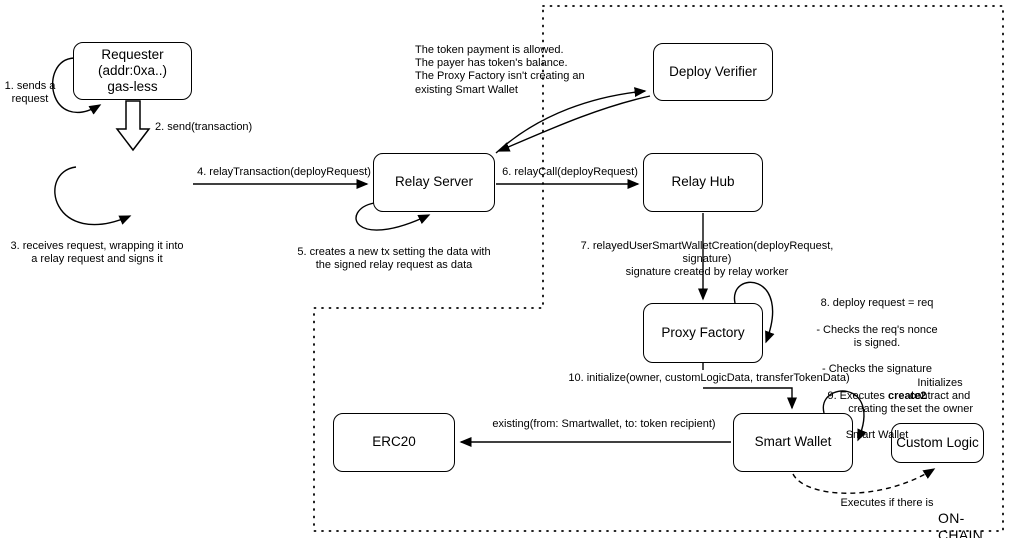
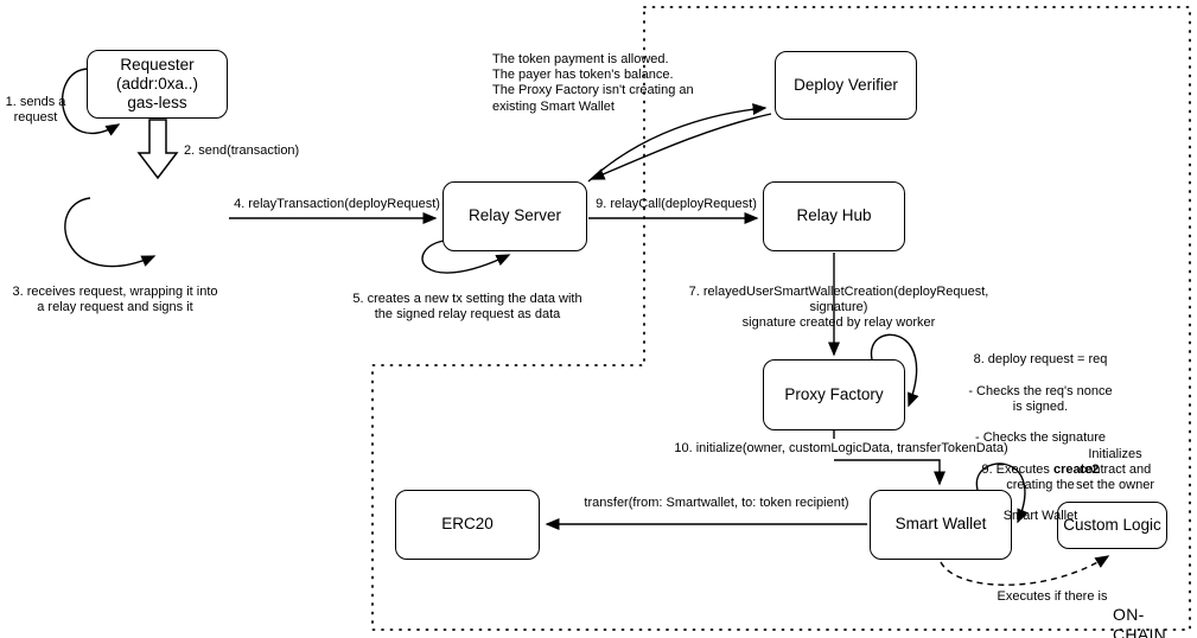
  Requester
  (addr:0xa..)
  gas-less
  Relay Server
  Deploy Verifier
  Relay Hub
  Proxy Factory
  Smart Wallet
  ERC20
  Custom Logic
  1. sends a
  request
  2. send(transaction)
  3. receives request, wrapping it into
  a relay request and signs it
  4. relayTransaction(deployRequest)
  5. creates a new tx setting the data with
  the signed relay request as data
- 6. relayCall(deployRequest)
+ 9. relayCall(deployRequest)
  The token payment is allowed.
  The payer has token's balance.
  The Proxy Factory isn't creating an
  existing Smart Wallet
  7. relayedUserSmartWalletCreation(deployRequest, signature)
  signature created by relay worker
  8. deploy request = req
  - Checks the req's nonce is signed.
  - Checks the signature
  9. Executes create2 creating the
  Smart Wallet
  10. initialize(owner, customLogicData, transferTokenData)
- existing(from: Smartwallet, to: token recipient)
+ transfer(from: Smartwallet, to: token recipient)
  Initializes contract and
  set the owner
  Executes if there is
  ON-CHAIN
